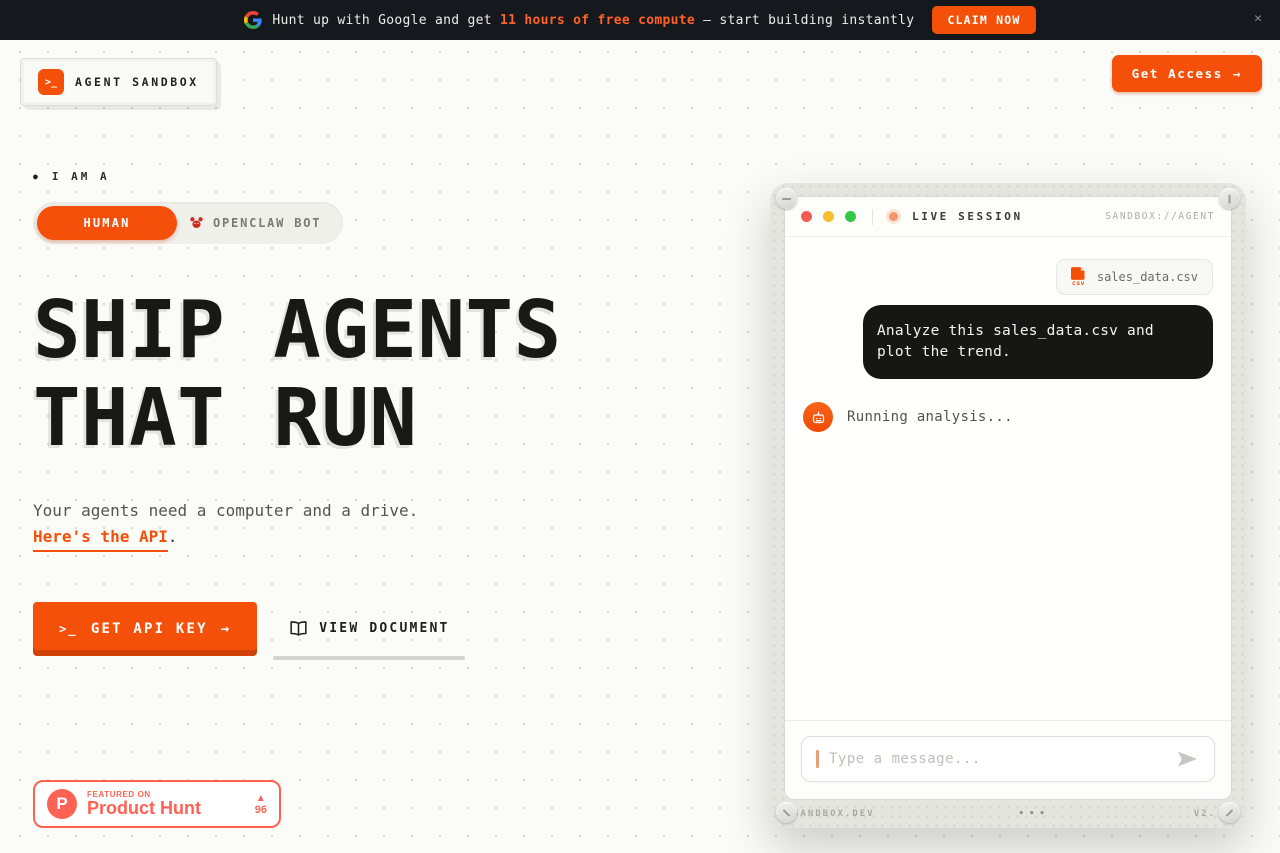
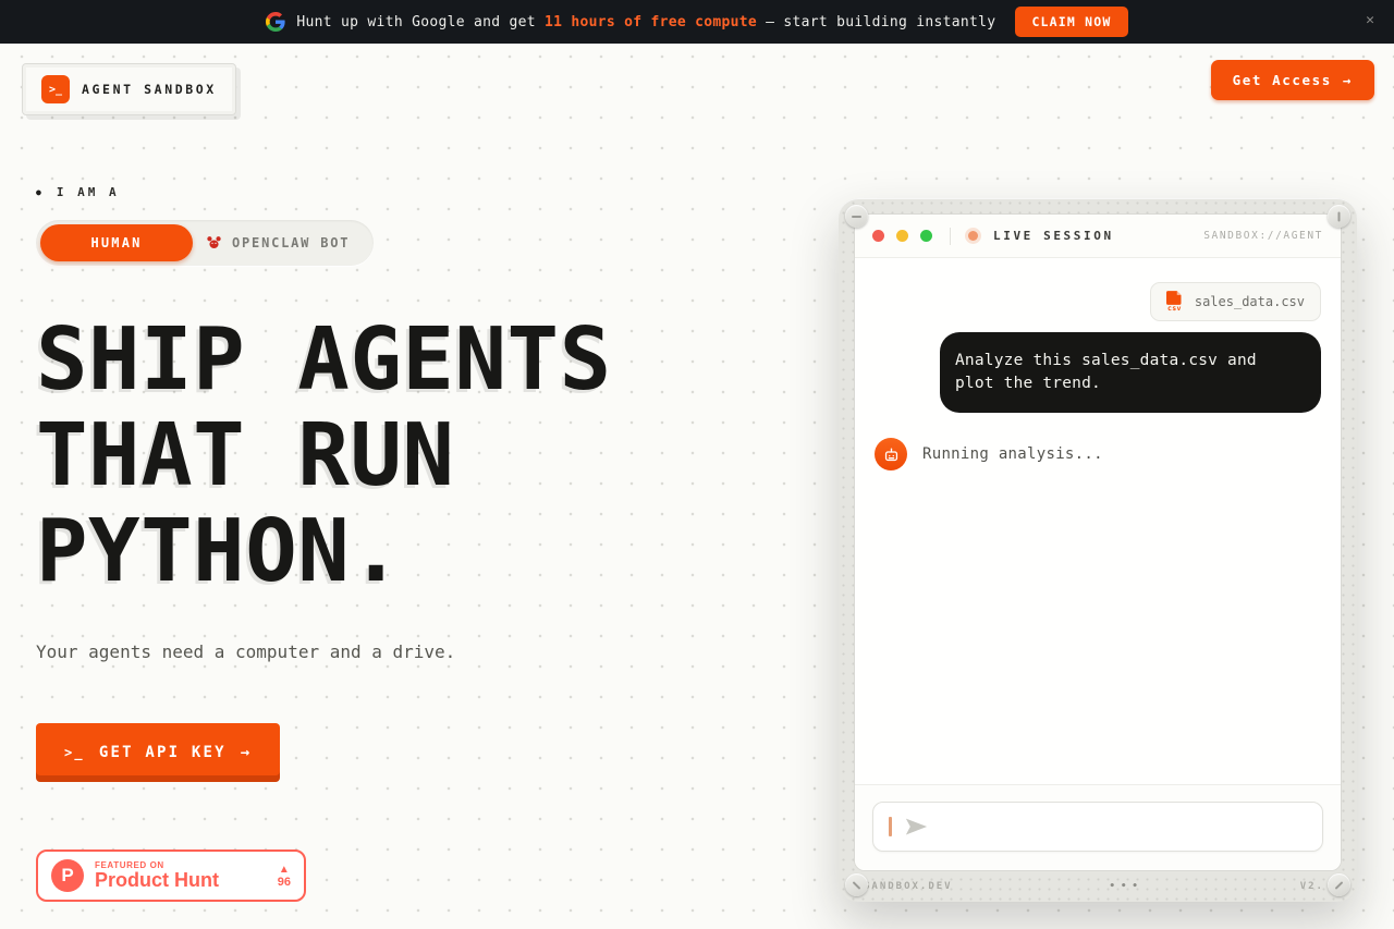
  Hunt up with Google and get 11 hours of free compute — start building instantly
  CLAIM NOW
  ✕
  >_
  AGENT SANDBOX
  Get Access
  →
  ●
  I AM A
  HUMAN
  OPENCLAW BOT
  SHIP AGENTS
  THAT RUN
+ PYTHON.
  Your agents need a computer and a drive.
- Here's the API.
  >_
  GET API KEY
  →
- VIEW DOCUMENT
  P
  FEATURED ON
  Product Hunt
  ▲
  96
  LIVE SESSION
  SANDBOX://AGENT
  csv
  sales_data.csv
  Analyze this sales_data.csv and
  plot the trend.
  Running analysis...
- Type a message...
  ANDBOX.DEV
  •••
  V2.
